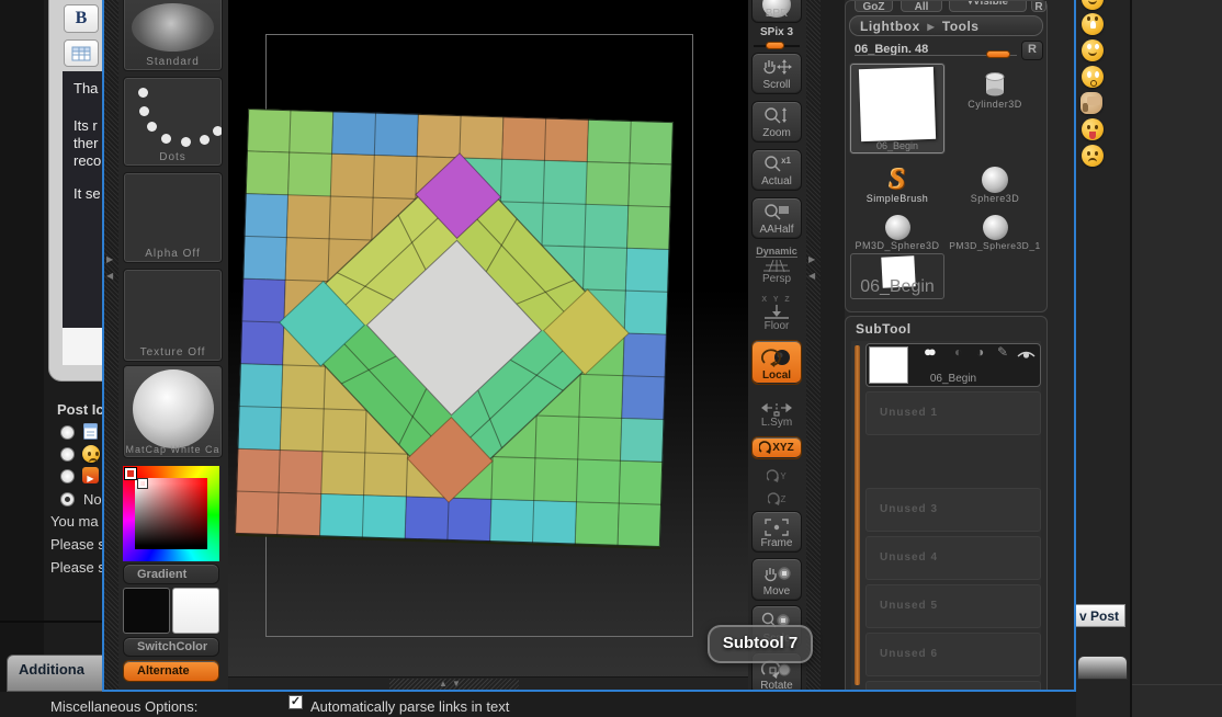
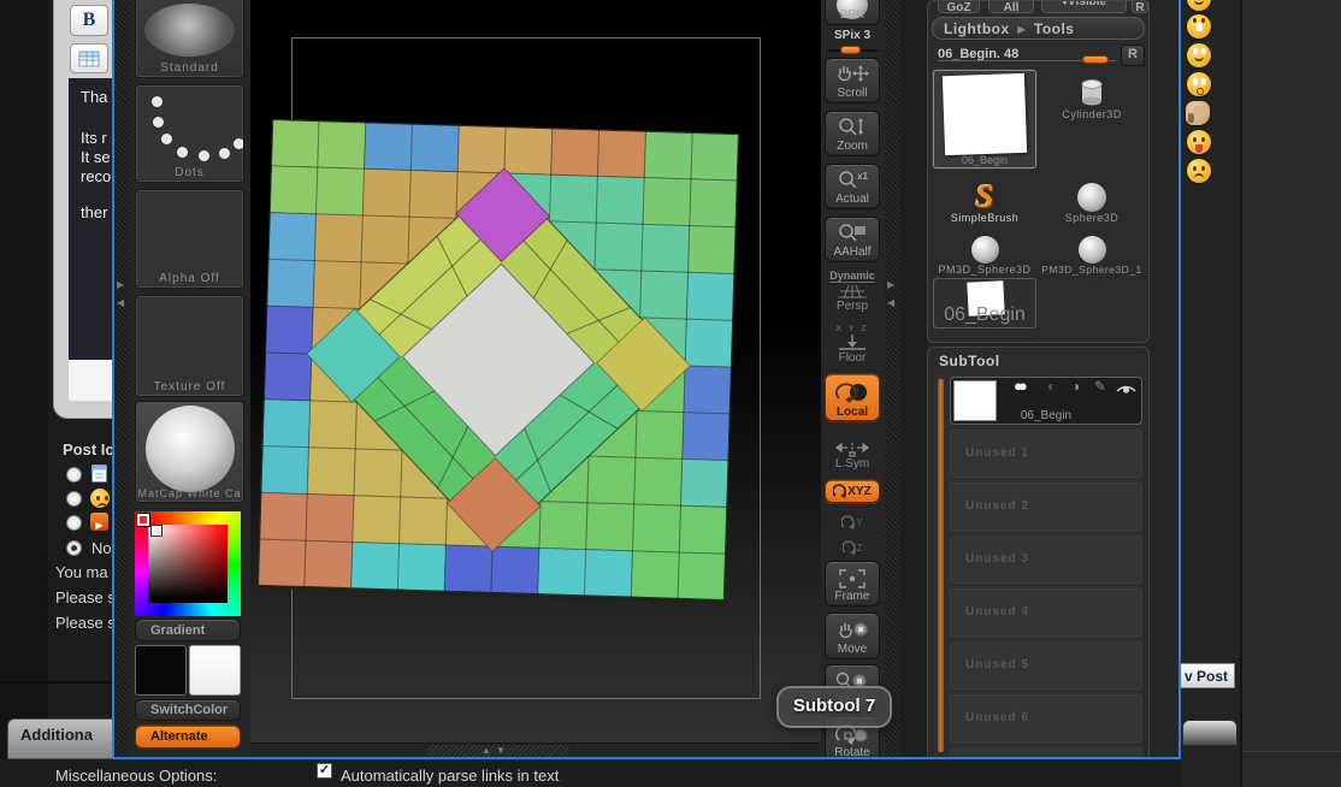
  B
  Tha
  Its r
- ther
+ It se
  reco
- It se
+ ther
  Post Ic
  ▶
  You ma
  Please
  Please
  Additiona
  Miscellaneous Options:
  ✓
  Automatically parse links in text
  v Post
  ▶
  ◀
  Standard
  Dots
  Alpha Off
  Texture Off
  MatCap White Ca
  Gradient
  SwitchColor
  Alternate
  ▲
  ▼
  BPR
  SPix 3
  Scroll
  Zoom
  x1
  Actual
  AAHalf
  Dynamic
  Persp
  Floor
  Local
  L.Sym
  XYZ
  Y
  Z
  Frame
  Move
  Scale
  Rotate
  ▶
  ◀
  GoZ
  All
  ▾Visible
  R
  Lightbox ▸ Tools
  06_Begin. 48
  R
  06_Begin
  Cylinder3D
  S
  SimpleBrush
  Sphere3D
  PM3D_Sphere3D
  PM3D_Sphere3D_1
  06_Begin
  SubTool
  ●●
  ◐
  ◑
  ✎
  06_Begin
  Unused 1
+ Unused 2
  Unused 3
  Unused 4
  Unused 5
  Unused 6
  Subtool 7
